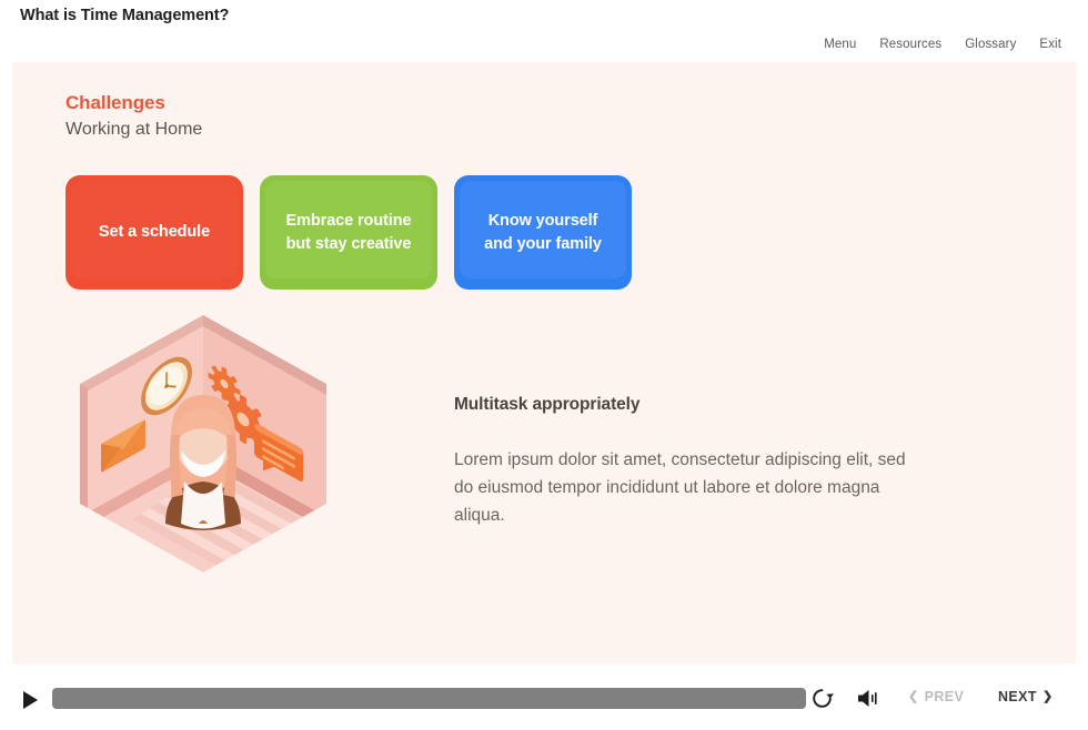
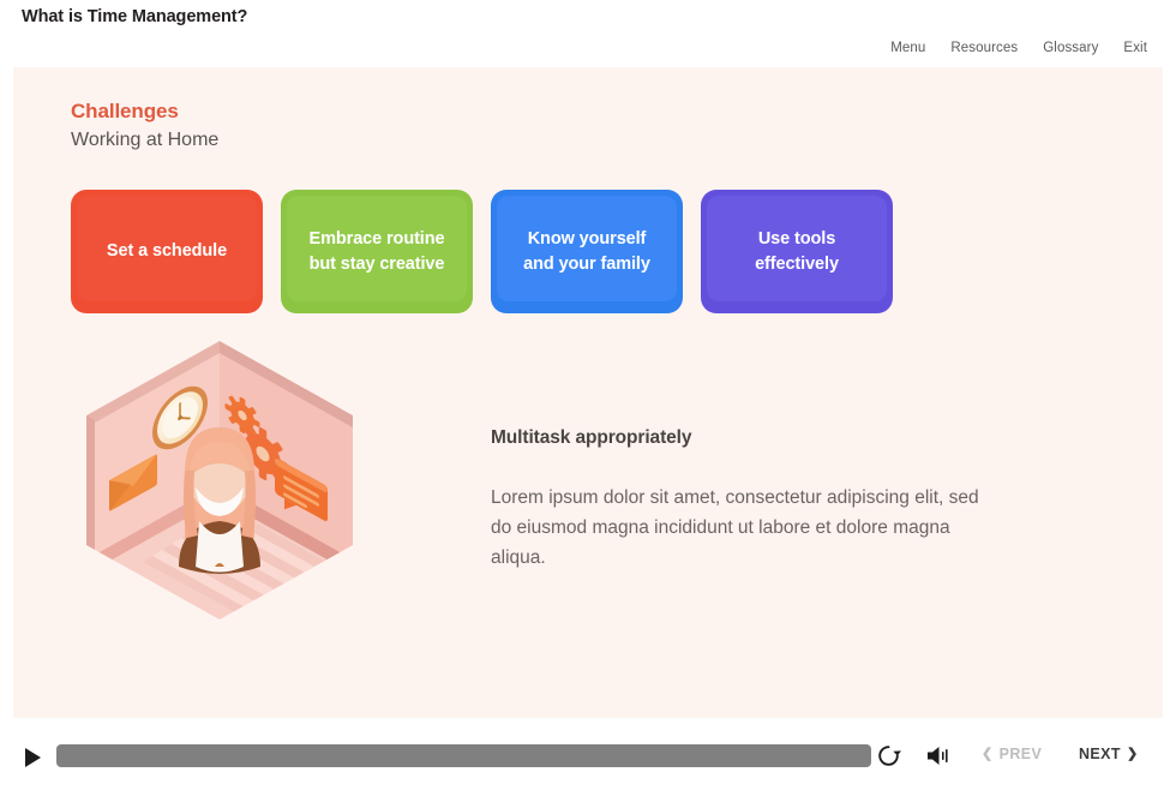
  What is Time Management?
  Menu
  Resources
  Glossary
  Exit
  Challenges
  Working at Home
  Set a schedule
  Embrace routine
  but stay creative
  Know yourself
  and your family
+ Use tools
+ effectively
  Multitask appropriately
- Lorem ipsum dolor sit amet, consectetur adipiscing elit, sed do eiusmod tempor incididunt ut labore et dolore magna aliqua.
+ Lorem ipsum dolor sit amet, consectetur adipiscing elit, sed do eiusmod magna incididunt ut labore et dolore magna aliqua.
  ❮
  PREV
  NEXT
  ❯
